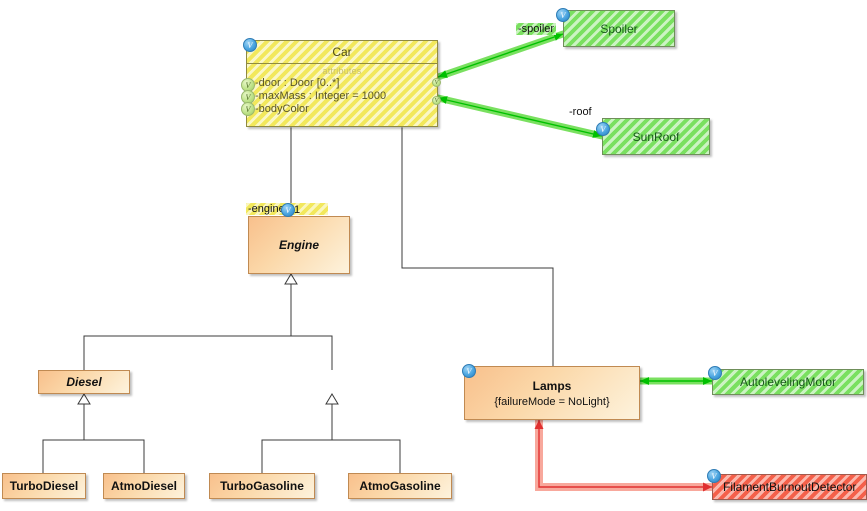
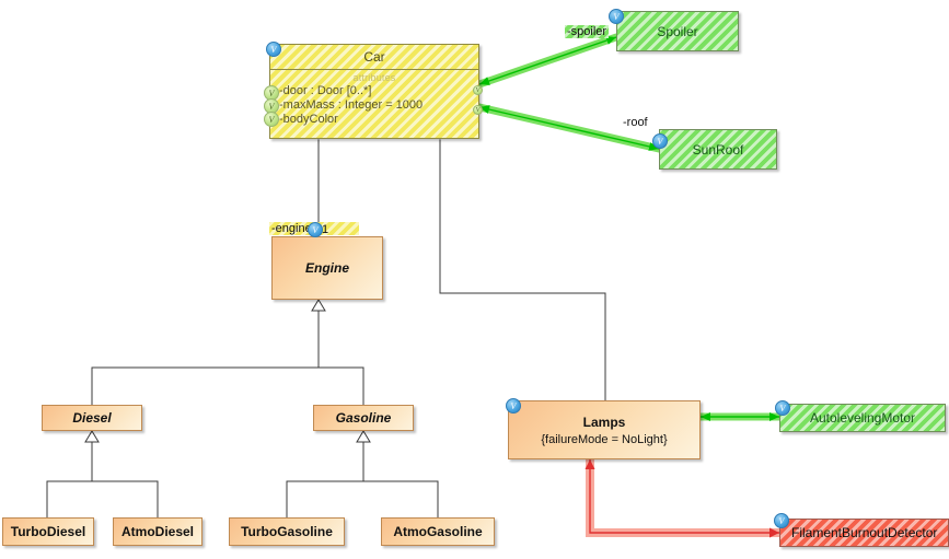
  Car
  attributes
  -door : Door [0..*]
  -maxMass : Integer = 1000
  -bodyColor
  V
  V
  V
  V
  Spoiler
  V
  -spoiler
  SunRoof
  V
  -roof
  Engine
  -engin
  1
  V
  Diesel
+ Gasoline
  TurboDiesel
  AtmoDiesel
  TurboGasoline
  AtmoGasoline
  Lamps
  {failureMode = NoLight}
  V
  AutolevelingMotor
  V
  FilamentBurnoutDetector
  V
